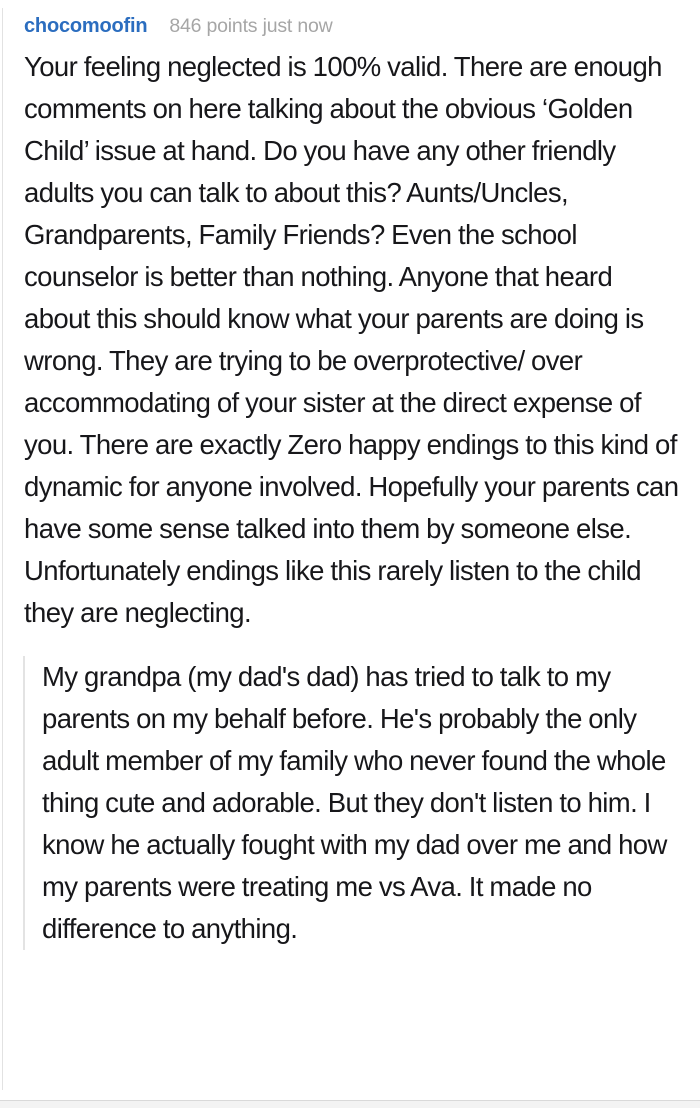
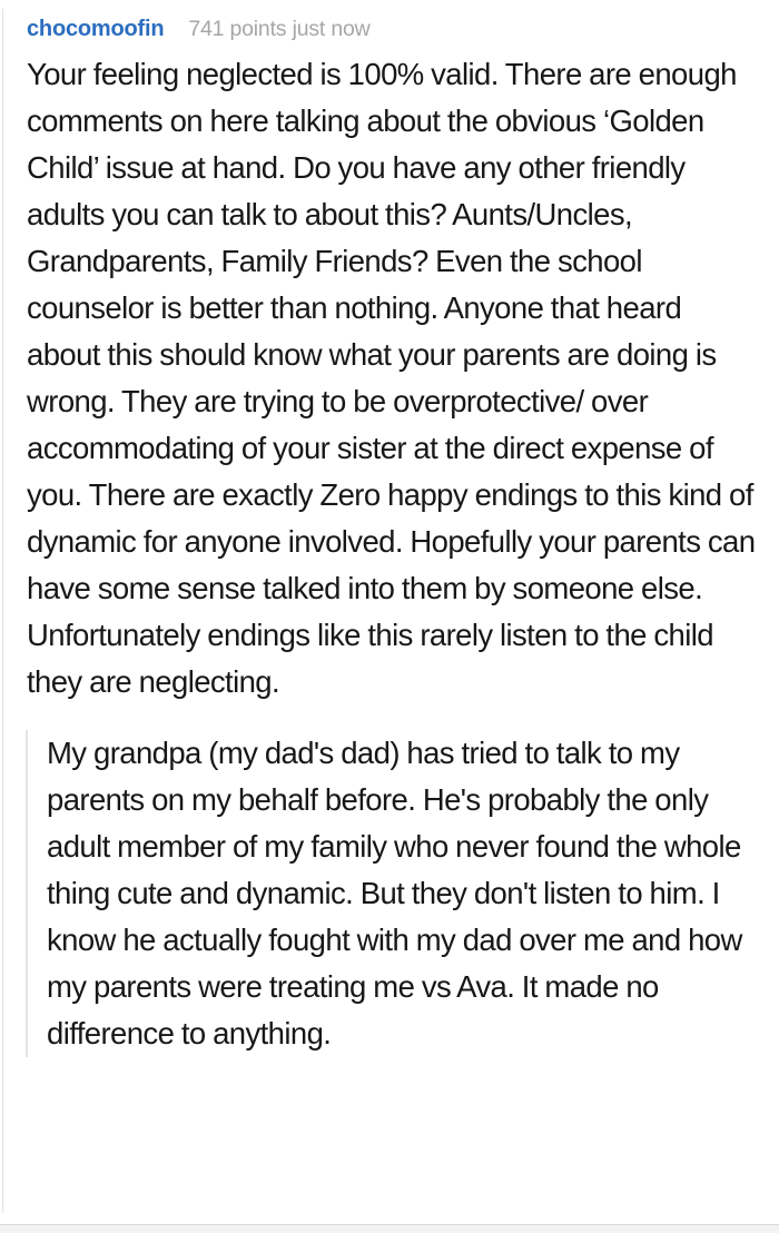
  chocomoofin
- 846 points just now
+ 741 points just now
  Your feeling neglected is 100% valid. There are enough comments on here talking about the obvious ‘Golden Child’ issue at hand. Do you have any other friendly adults you can talk to about this? Aunts/Uncles, Grandparents, Family Friends? Even the school counselor is better than nothing. Anyone that heard about this should know what your parents are doing is wrong. They are trying to be overprotective/ over accommodating of your sister at the direct expense of you. There are exactly Zero happy endings to this kind of dynamic for anyone involved. Hopefully your parents can have some sense talked into them by someone else. Unfortunately endings like this rarely listen to the child they are neglecting.
- My grandpa (my dad's dad) has tried to talk to my parents on my behalf before. He's probably the only adult member of my family who never found the whole thing cute and adorable. But they don't listen to him. I know he actually fought with my dad over me and how my parents were treating me vs Ava. It made no difference to anything.
+ My grandpa (my dad's dad) has tried to talk to my parents on my behalf before. He's probably the only adult member of my family who never found the whole thing cute and dynamic. But they don't listen to him. I know he actually fought with my dad over me and how my parents were treating me vs Ava. It made no difference to anything.
